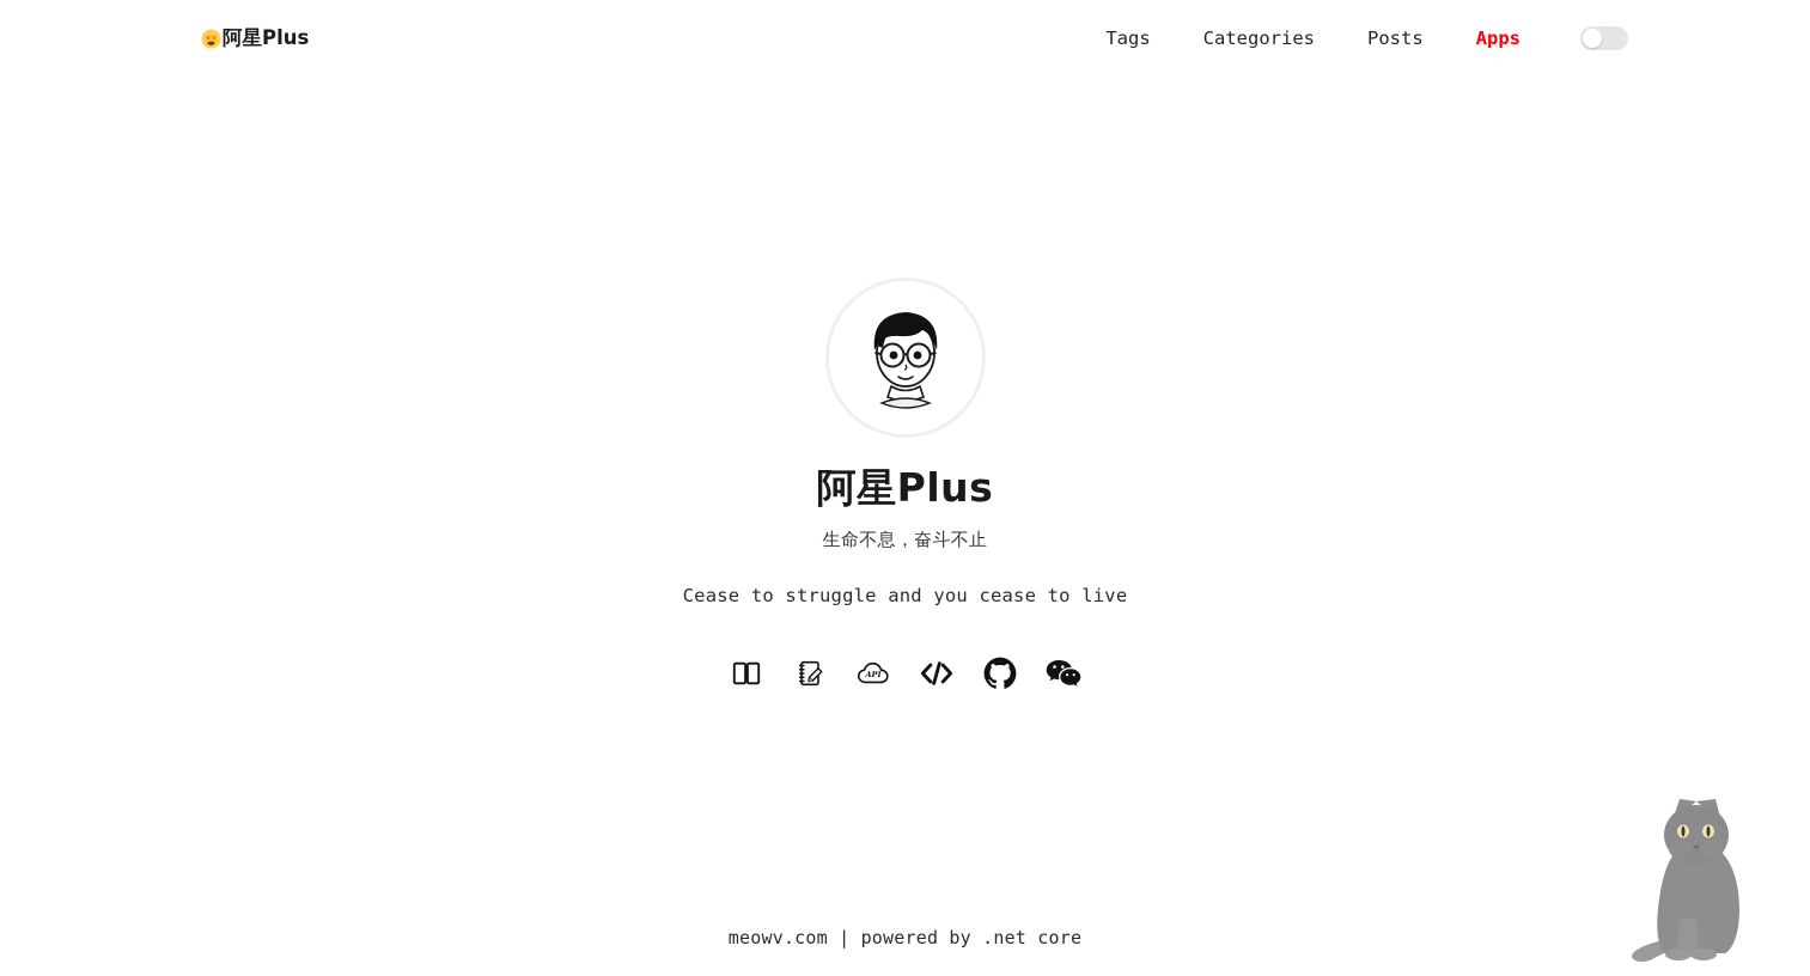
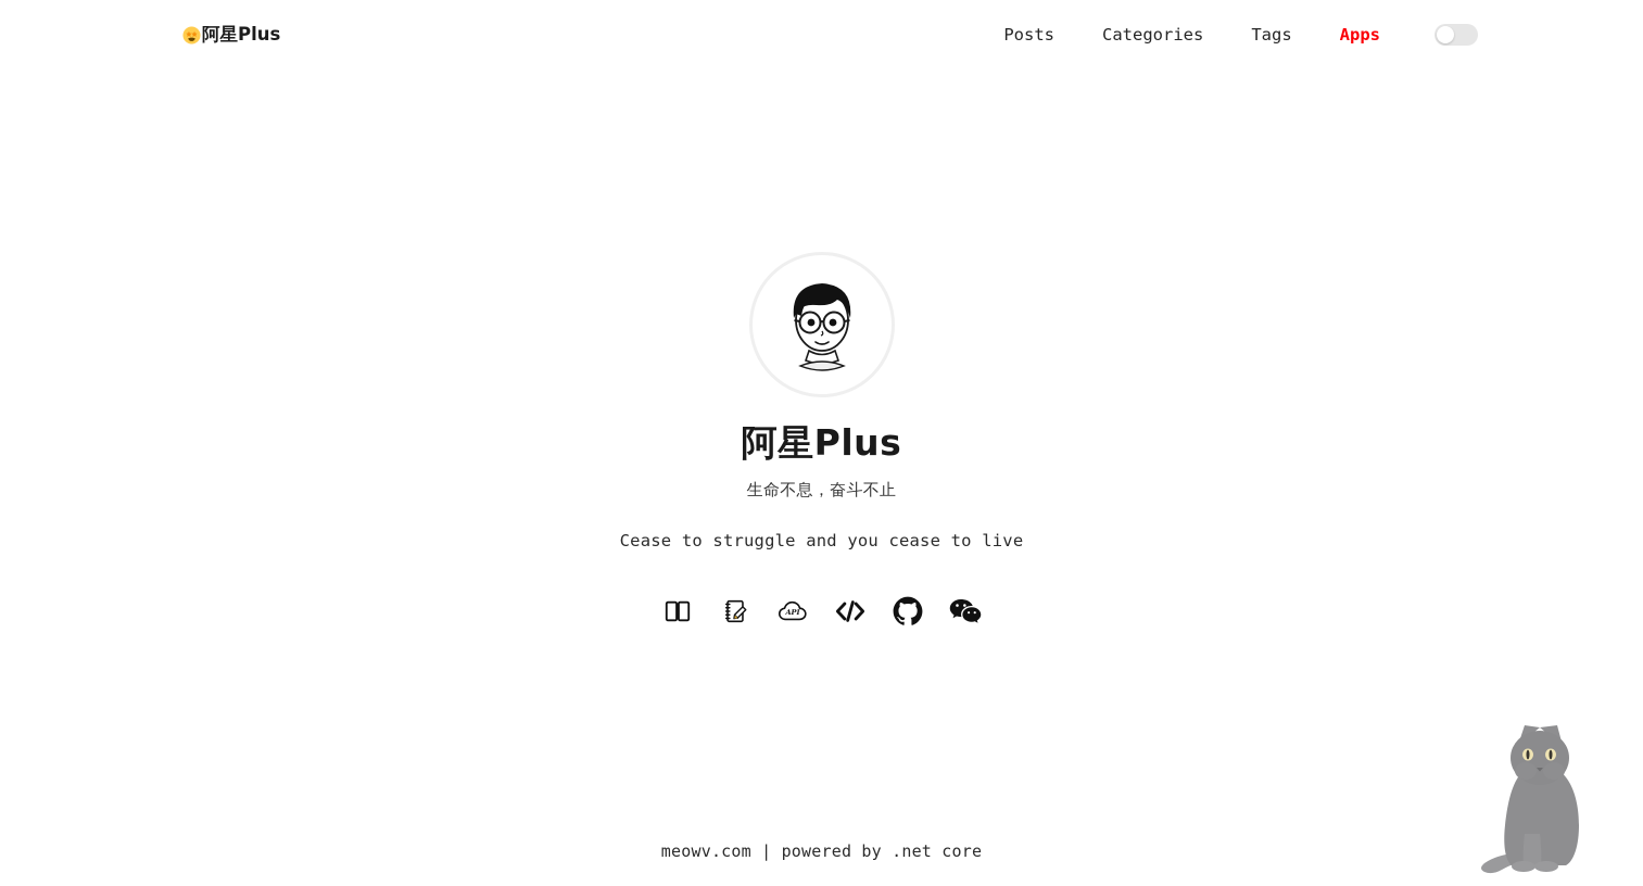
  阿星Plus
- Tags
+ Posts
  Categories
- Posts
+ Tags
  Apps
  阿星Plus
  生命不息，奋斗不止
  Cease to struggle and you cease to live
  API
  meowv.com | powered by .net core
